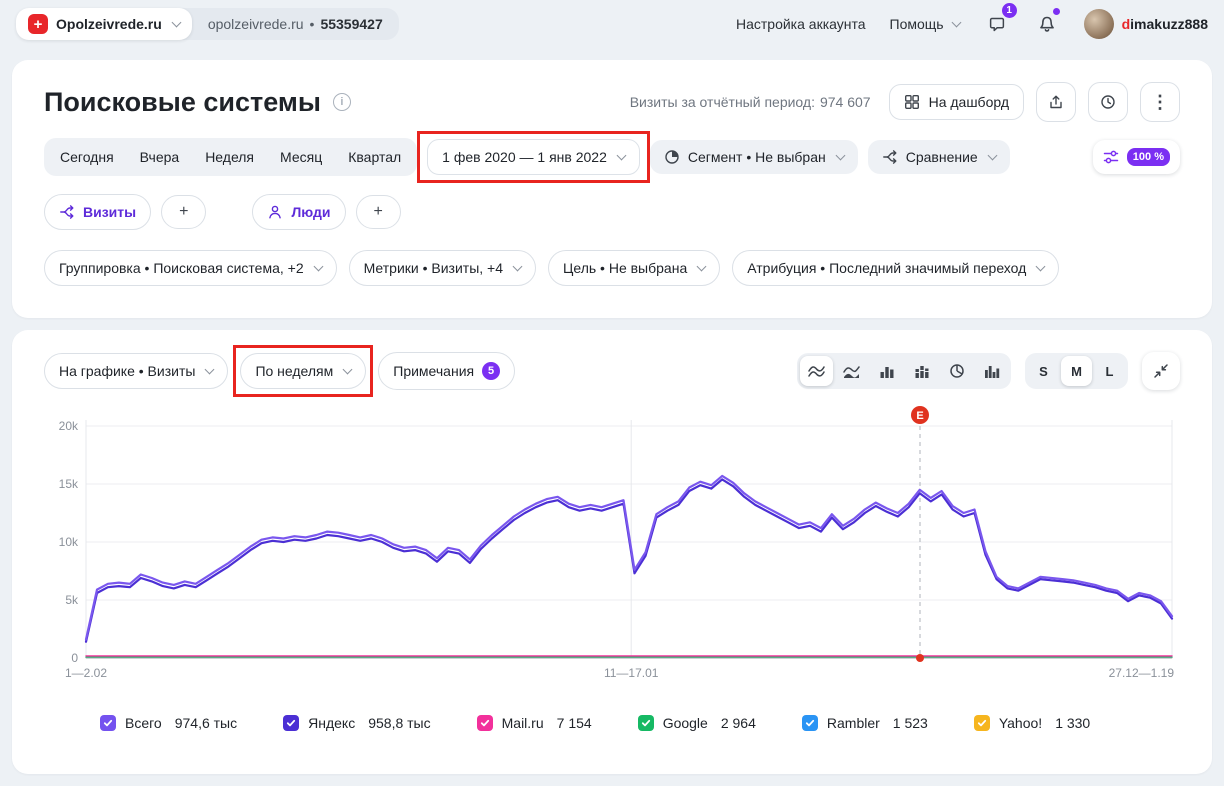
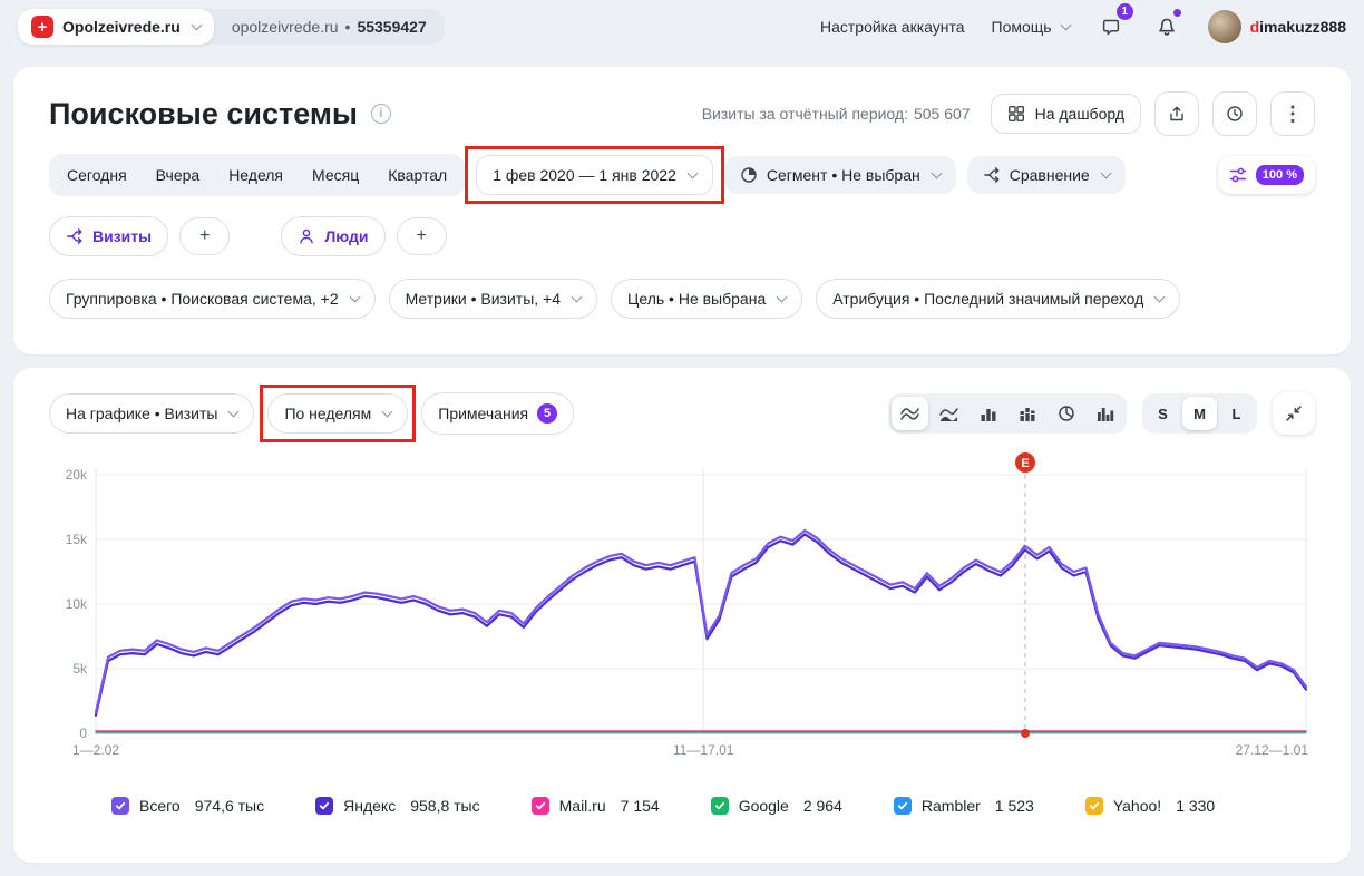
  Opolzeivrede.ru
  opolzeivrede.ru
  •
  55359427
  Настройка аккаунта
  Помощь
  1
  dimakuzz888
  Поисковые системы
  Визиты за отчётный период:
- 974 607
+ 505 607
  На дашборд
  Сегодня
  Вчера
  Неделя
  Месяц
  Квартал
  1 фев 2020 — 1 янв 2022
  Сегмент • Не выбран
  Сравнение
  100 %
  Визиты
  +
  Люди
  +
  Группировка • Поисковая система, +2
  Метрики • Визиты, +4
  Цель • Не выбрана
  Атрибуция • Последний значимый переход
  На графике • Визиты
  По неделям
  Примечания
  5
  S
  M
  L
  20k
  15k
  10k
  5k
  0
  1—2.02
  11—17.01
- 27.12—1.19
+ 27.12—1.01
  E
  Всего
  974,6 тыс
  Яндекс
  958,8 тыс
  Mail.ru
  7 154
  Google
  2 964
  Rambler
  1 523
  Yahoo!
  1 330
